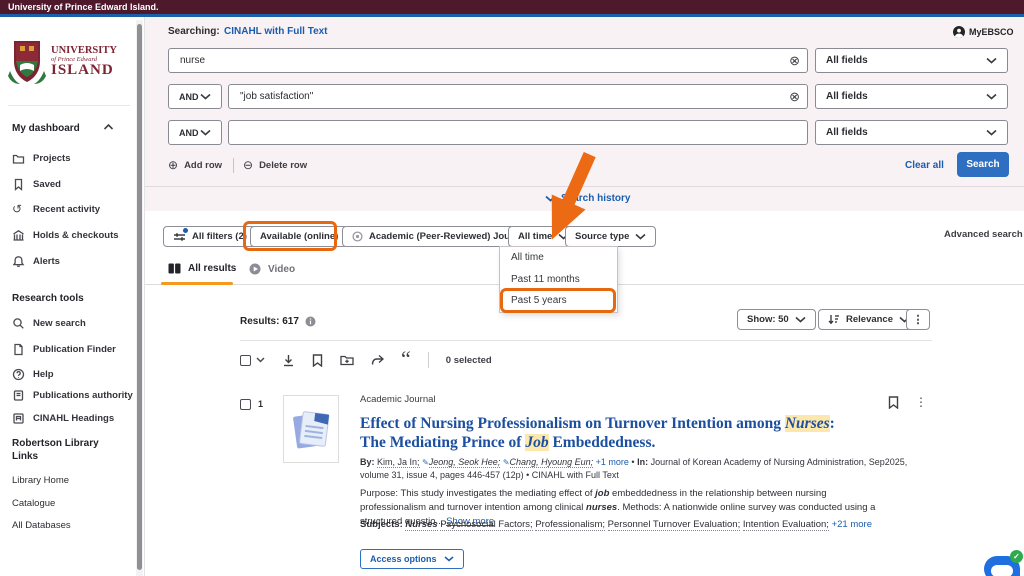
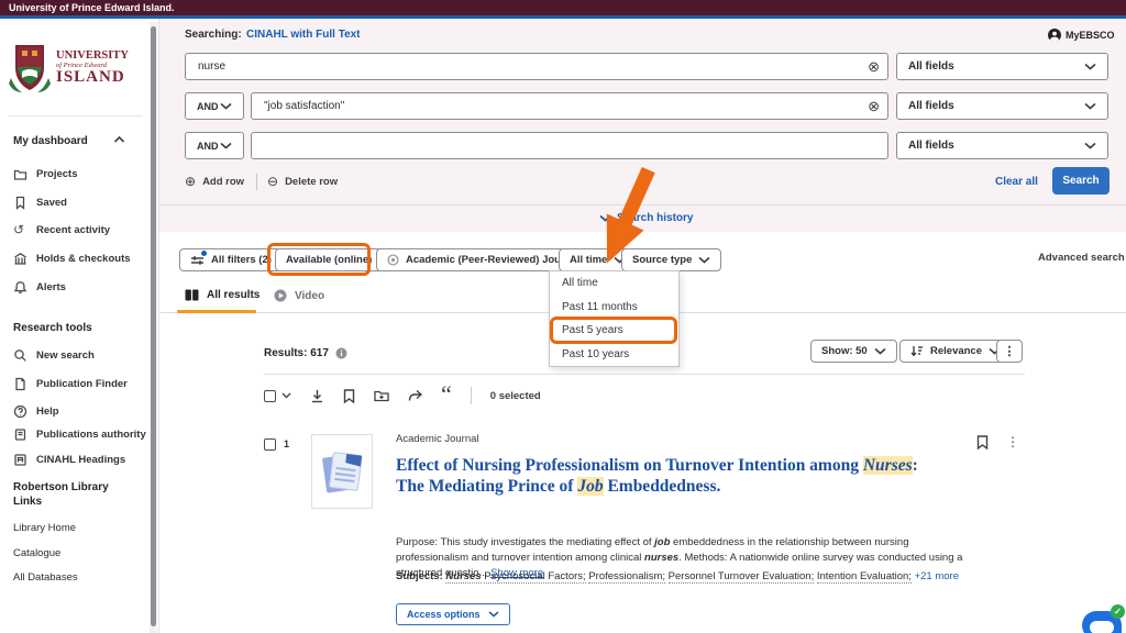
  University of Prince Edward Island.
  UNIVERSITY
  ISLAND
  My dashboard
  Projects
  Saved
  ↺
  Recent activity
  Holds & checkouts
  Alerts
  Research tools
  New search
  Publication Finder
  Help
  Publications authority
  CINAHL Headings
  Robertson Library Links
  Library Home
  Catalogue
  All Databases
  Searching:
  CINAHL with Full Text
  MyEBSCO
  nurse
  ⊗
  All fields
  AND
  "job satisfaction"
  ⊗
  All fields
  AND
  All fields
  ⊕
  Add row
  ⊖
  Delete row
  Clear all
  Search
  rch history
  All filters (2)
  Available (online)
  Academic (Peer-Reviewed) Jo
  All time
  Source type
  Advanced search
  All time
  Past 11 months
  Past 5 years
+ Past 10 years
  All results
  Video
  Results: 617
  Show: 50
  Relevance
  ⋮
  “
  0 selected
  1
  Academic Journal
  Effect of Nursing Professionalism on Turnover Intention among Nurses: The Mediating Prince of Job Embeddedness.
- By: Kim, Ja In; ✎Jeong, Seok Hee; ✎Chang, Hyoung Eun; +1 more • In: Journal of Korean Academy of Nursing Administration, Sep2025, volume 31, issue 4, pages 446-457 (12p) • CINAHL with Full Text
  Purpose: This study investigates the mediating effect of job embeddedness in the relationship between nursing professionalism and turnover intention among clinical nurses. Methods: A nationwide online survey was conducted using a structured questio... Show more
  Subjects: Nurses Psychosocial Factors; Professionalism; Personnel Turnover Evaluation; Intention Evaluation; +21 more
  Access options
  ⋮
  ✓
